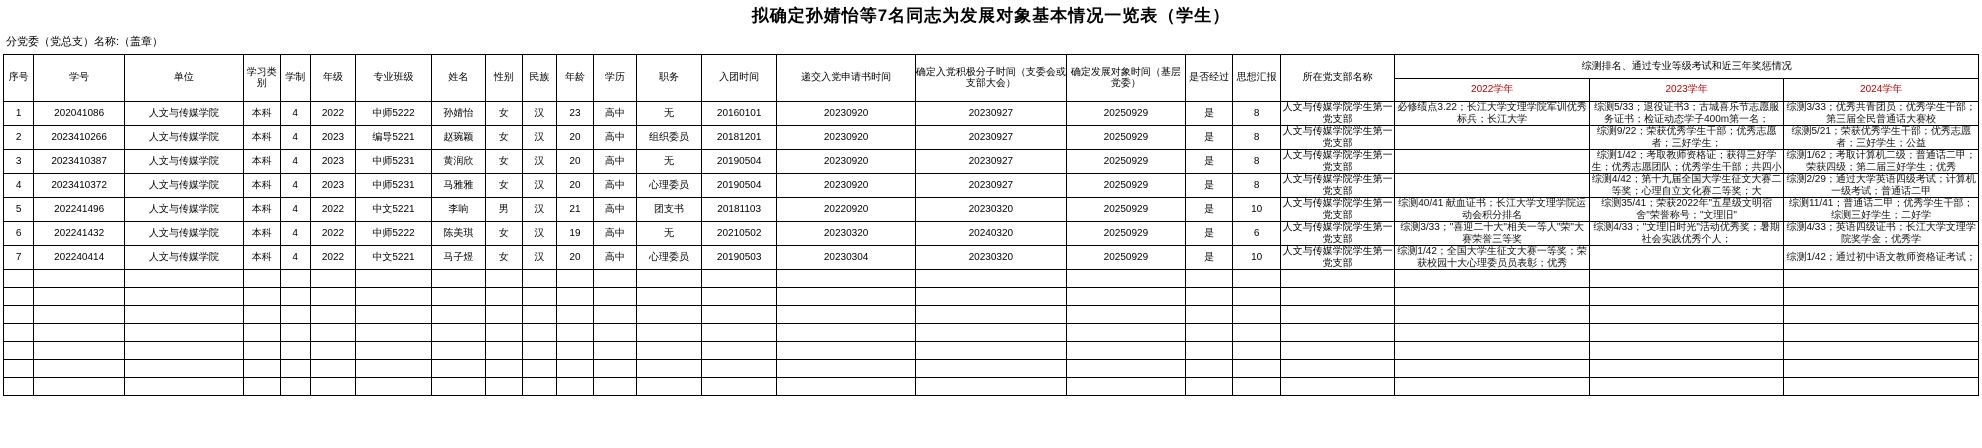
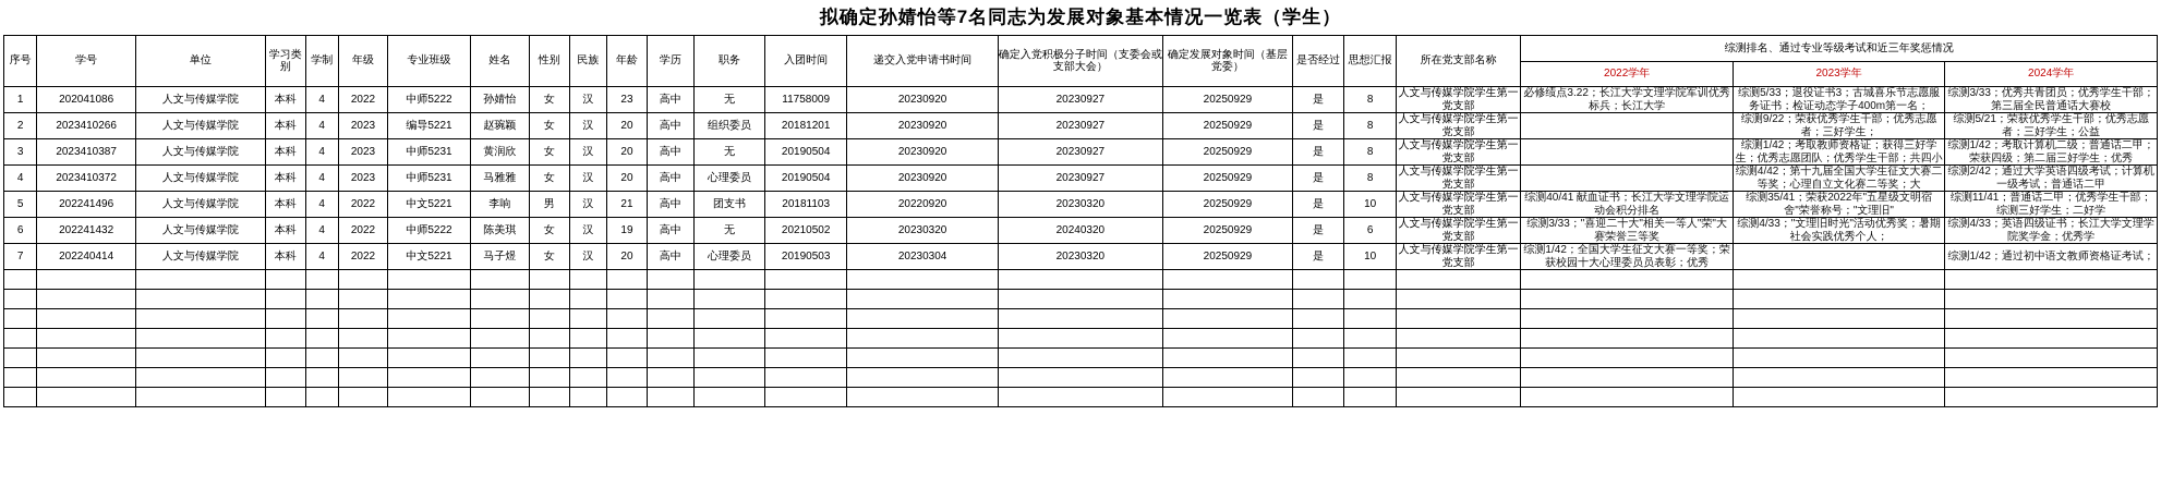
  拟确定孙婧怡等7名同志为发展对象基本情况一览表（学生）
- 分党委（党总支）名称:（盖章）
  序号	学号	单位	学习类别	学制	年级	专业班级	姓名	性别	民族	年龄	学历	职务	入团时间	递交入党申请书时间	确定入党积极分子时间（支委会或支部大会）	确定发展对象时间（基层党委）	是否经过	思想汇报	所在党支部名称	综测排名、通过专业等级考试和近三年奖惩情况
  2022学年	2023学年	2024学年
- 1	202041086	人文与传媒学院	本科	4	2022	中师5222	孙婧怡	女	汉	23	高中	无	20160101	20230920	20230927	20250929	是	8	人文与传媒学院学生第一党支部	必修绩点3.22；长江大学文理学院军训优秀标兵；长江大学	综测5/33；退役证书3；古城喜乐节志愿服务证书；检证动态学子400m第一名；	综测3/33；优秀共青团员；优秀学生干部；第三届全民普通话大赛校
+ 1	202041086	人文与传媒学院	本科	4	2022	中师5222	孙婧怡	女	汉	23	高中	无	11758009	20230920	20230927	20250929	是	8	人文与传媒学院学生第一党支部	必修绩点3.22；长江大学文理学院军训优秀标兵；长江大学	综测5/33；退役证书3；古城喜乐节志愿服务证书；检证动态学子400m第一名；	综测3/33；优秀共青团员；优秀学生干部；第三届全民普通话大赛校
  2	2023410266	人文与传媒学院	本科	4	2023	编导5221	赵琬颖	女	汉	20	高中	组织委员	20181201	20230920	20230927	20250929	是	8	人文与传媒学院学生第一党支部		综测9/22；荣获优秀学生干部；优秀志愿者；三好学生；	综测5/21；荣获优秀学生干部；优秀志愿者；三好学生；公益
- 3	2023410387	人文与传媒学院	本科	4	2023	中师5231	黄润欣	女	汉	20	高中	无	20190504	20230920	20230927	20250929	是	8	人文与传媒学院学生第一党支部		综测1/42；考取教师资格证；获得三好学生；优秀志愿团队；优秀学生干部；共四小	综测1/62；考取计算机二级；普通话二甲；荣获四级；第二届三好学生；优秀
+ 3	2023410387	人文与传媒学院	本科	4	2023	中师5231	黄润欣	女	汉	20	高中	无	20190504	20230920	20230927	20250929	是	8	人文与传媒学院学生第一党支部		综测1/42；考取教师资格证；获得三好学生；优秀志愿团队；优秀学生干部；共四小	综测1/42；考取计算机二级；普通话二甲；荣获四级；第二届三好学生；优秀
- 4	2023410372	人文与传媒学院	本科	4	2023	中师5231	马雅雅	女	汉	20	高中	心理委员	20190504	20230920	20230927	20250929	是	8	人文与传媒学院学生第一党支部		综测4/42；第十九届全国大学生征文大赛二等奖；心理自立文化赛二等奖；大	综测2/29；通过大学英语四级考试；计算机一级考试；普通话二甲
+ 4	2023410372	人文与传媒学院	本科	4	2023	中师5231	马雅雅	女	汉	20	高中	心理委员	20190504	20230920	20230927	20250929	是	8	人文与传媒学院学生第一党支部		综测4/42；第十九届全国大学生征文大赛二等奖；心理自立文化赛二等奖；大	综测2/42；通过大学英语四级考试；计算机一级考试；普通话二甲
  5	202241496	人文与传媒学院	本科	4	2022	中文5221	李响	男	汉	21	高中	团支书	20181103	20220920	20230320	20250929	是	10	人文与传媒学院学生第一党支部	综测40/41 献血证书；长江大学文理学院运动会积分排名	综测35/41；荣获2022年"五星级文明宿舍"荣誉称号；"文理旧"	综测11/41；普通话二甲；优秀学生干部；综测三好学生；二好学
  6	202241432	人文与传媒学院	本科	4	2022	中师5222	陈美琪	女	汉	19	高中	无	20210502	20230320	20240320	20250929	是	6	人文与传媒学院学生第一党支部	综测3/33；"喜迎二十大"相关一等人"荣"大赛荣誉三等奖	综测4/33；"文理旧时光"活动优秀奖；暑期社会实践优秀个人；	综测4/33；英语四级证书；长江大学文理学院奖学金；优秀学
  7	202240414	人文与传媒学院	本科	4	2022	中文5221	马子煜	女	汉	20	高中	心理委员	20190503	20230304	20230320	20250929	是	10	人文与传媒学院学生第一党支部	综测1/42；全国大学生征文大赛一等奖；荣获校园十大心理委员员表彰；优秀		综测1/42；通过初中语文教师资格证考试；
